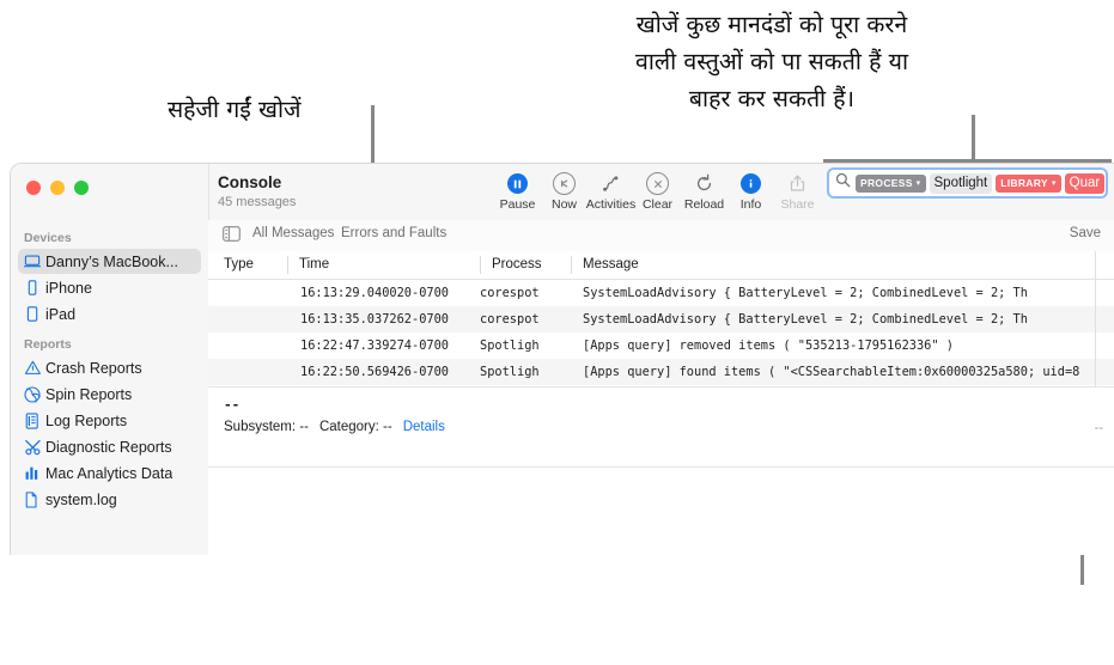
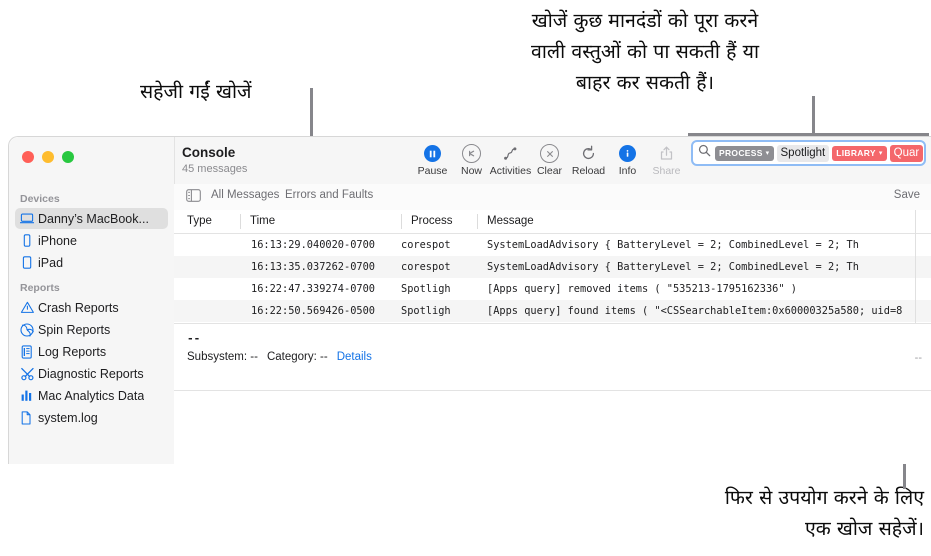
  खोजें कुछ मानदंडों को पूरा करने
  वाली वस्तुओं को पा सकती हैं या
  बाहर कर सकती हैं।
  सहेजी गईं खोजें
+ फिर से उपयोग करने के लिए
+ एक खोज सहेजें।
  Console
  45 messages
  Pause
  Now
  Activities
  Clear
  Reload
  Info
  Share
  All Messages
  Errors and Faults
  Save
  Devices
  Danny’s MacBook...
  iPhone
  iPad
  Reports
  Crash Reports
  Spin Reports
  Log Reports
  Diagnostic Reports
  Mac Analytics Data
  system.log
  Type
  Time
  Process
  Message
  16:13:29.040020-0700
  corespot
  SystemLoadAdvisory { BatteryLevel = 2; CombinedLevel = 2; Th
  16:13:35.037262-0700
  corespot
  SystemLoadAdvisory { BatteryLevel = 2; CombinedLevel = 2; Th
  16:22:47.339274-0700
  Spotligh
  [Apps query] removed items ( "535213-1795162336" )
- 16:22:50.569426-0700
+ 16:22:50.569426-0500
  Spotligh
  [Apps query] found items ( "<CSSearchableItem:0x60000325a580; uid=8
  --
  Subsystem: --
  Category: --
  Details
  --
  PROCESS
  Spotlight
  LIBRARY
  Quar
